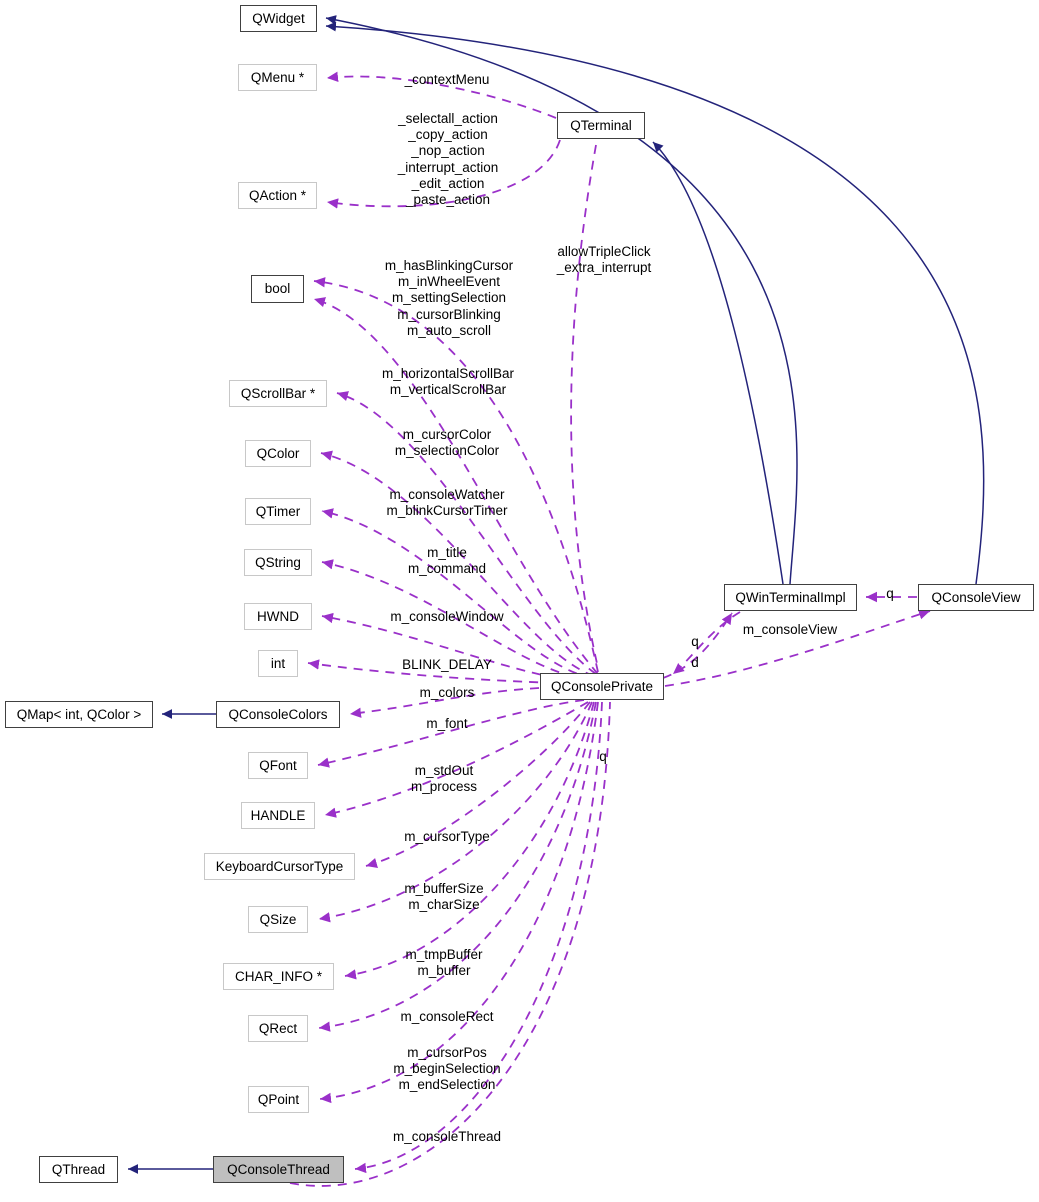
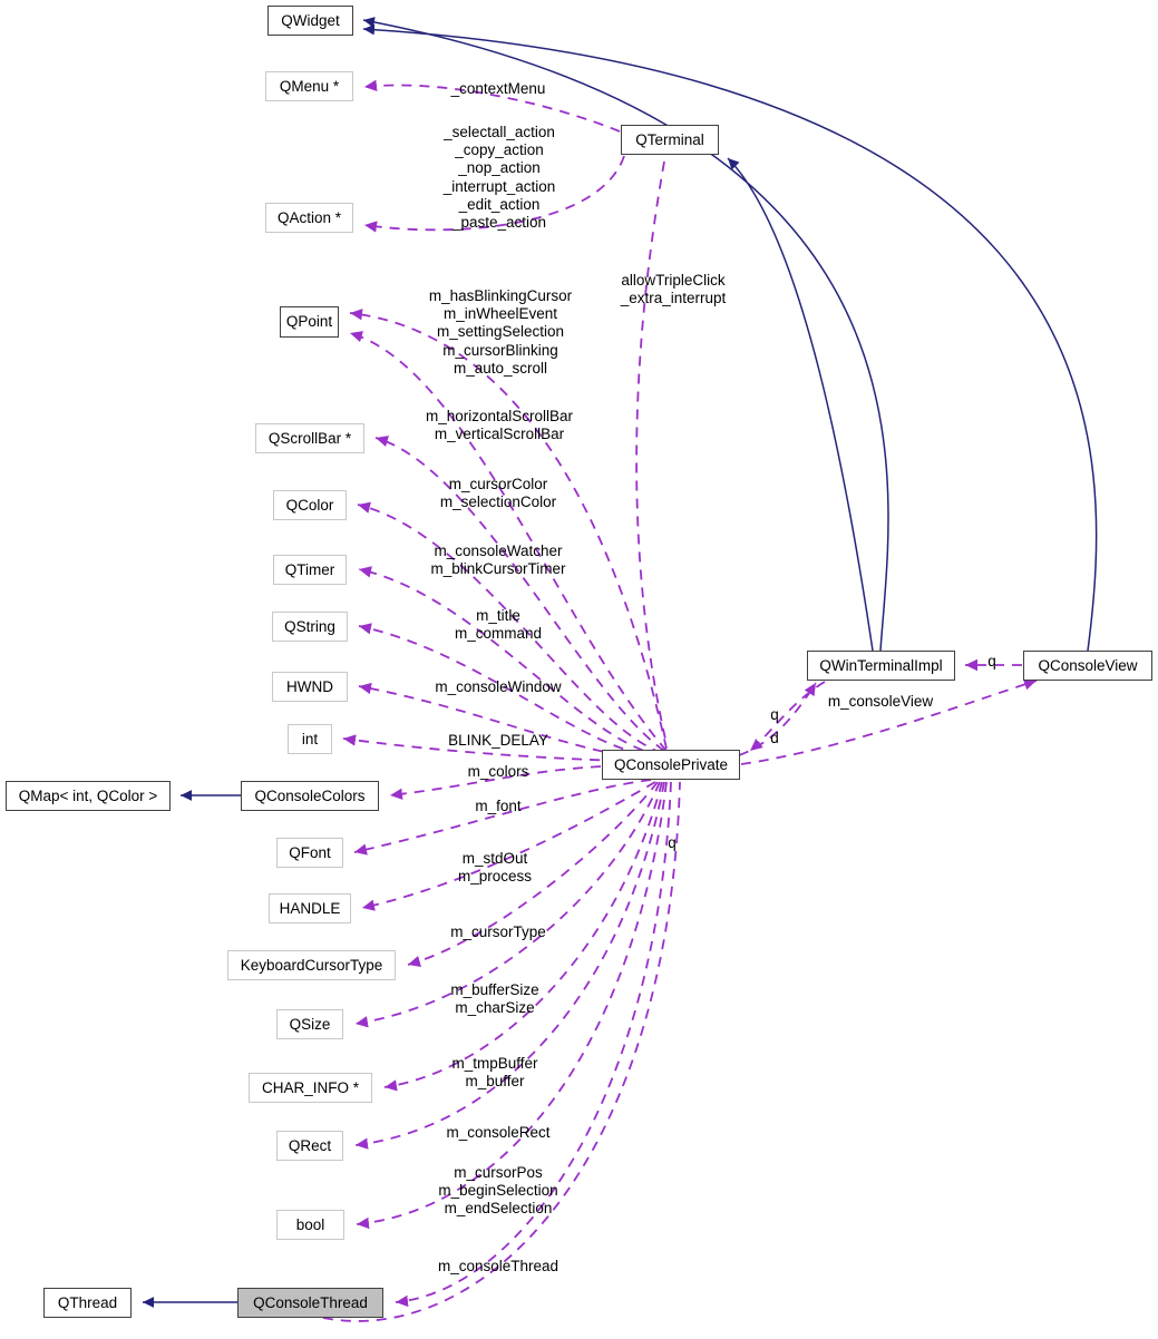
  QWidget
  QMenu *
  QTerminal
  QAction *
- bool
+ QPoint
  QScrollBar *
  QColor
  QTimer
  QString
  HWND
  QWinTerminalImpl
  QConsoleView
  int
  QConsolePrivate
  QMap< int, QColor >
  QConsoleColors
  QFont
  HANDLE
  KeyboardCursorType
  QSize
  CHAR_INFO *
  QRect
- QPoint
+ bool
  QThread
  QConsoleThread
  _contextMenu
  _selectall_action
  _copy_action
  _nop_action
  _interrupt_action
  _edit_action
  _paste_action
  allowTripleClick
  _extra_interrupt
  m_hasBlinkingCursor
  m_inWheelEvent
  m_settingSelection
  m_cursorBlinking
  m_auto_scroll
  m_horizontalScrollBar
  m_verticalScrollBar
  m_cursorColor
  m_selectionColor
  m_consoleWatcher
  m_blinkCursorTimer
  m_title
  m_command
  m_consoleWindow
  BLINK_DELAY
  q
  d
  q
  m_consoleView
  m_colors
  m_font
  m_stdOut
  m_process
  m_cursorType
  m_bufferSize
  m_charSize
  m_tmpBuffer
  m_buffer
  m_consoleRect
  m_cursorPos
  m_beginSelection
  m_endSelection
  q
  m_consoleThread
